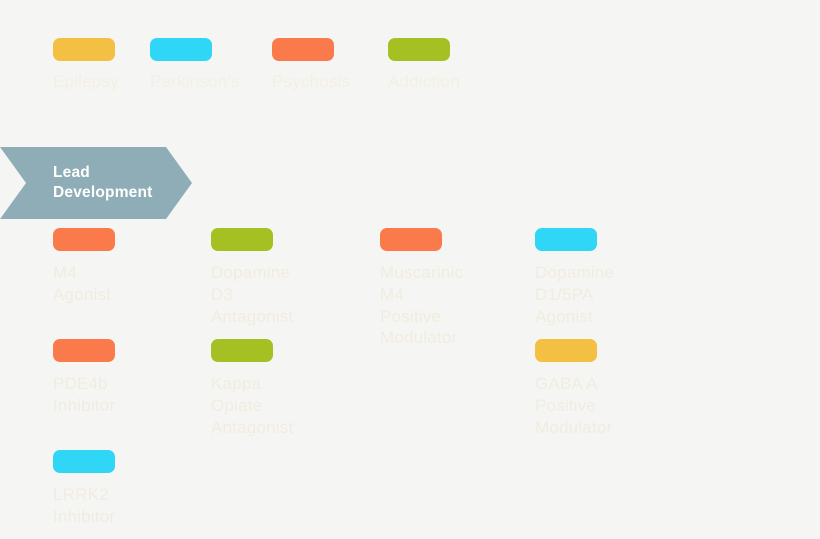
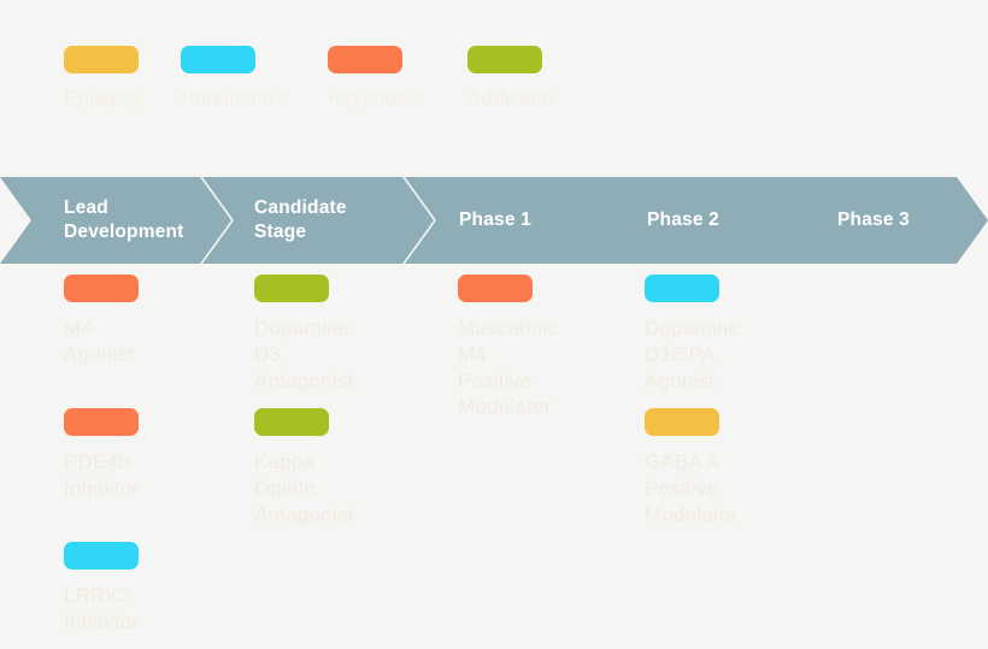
  Lead
  Development
+ Candidate
+ Stage
+ Phase 1
+ Phase 2
+ Phase 3
